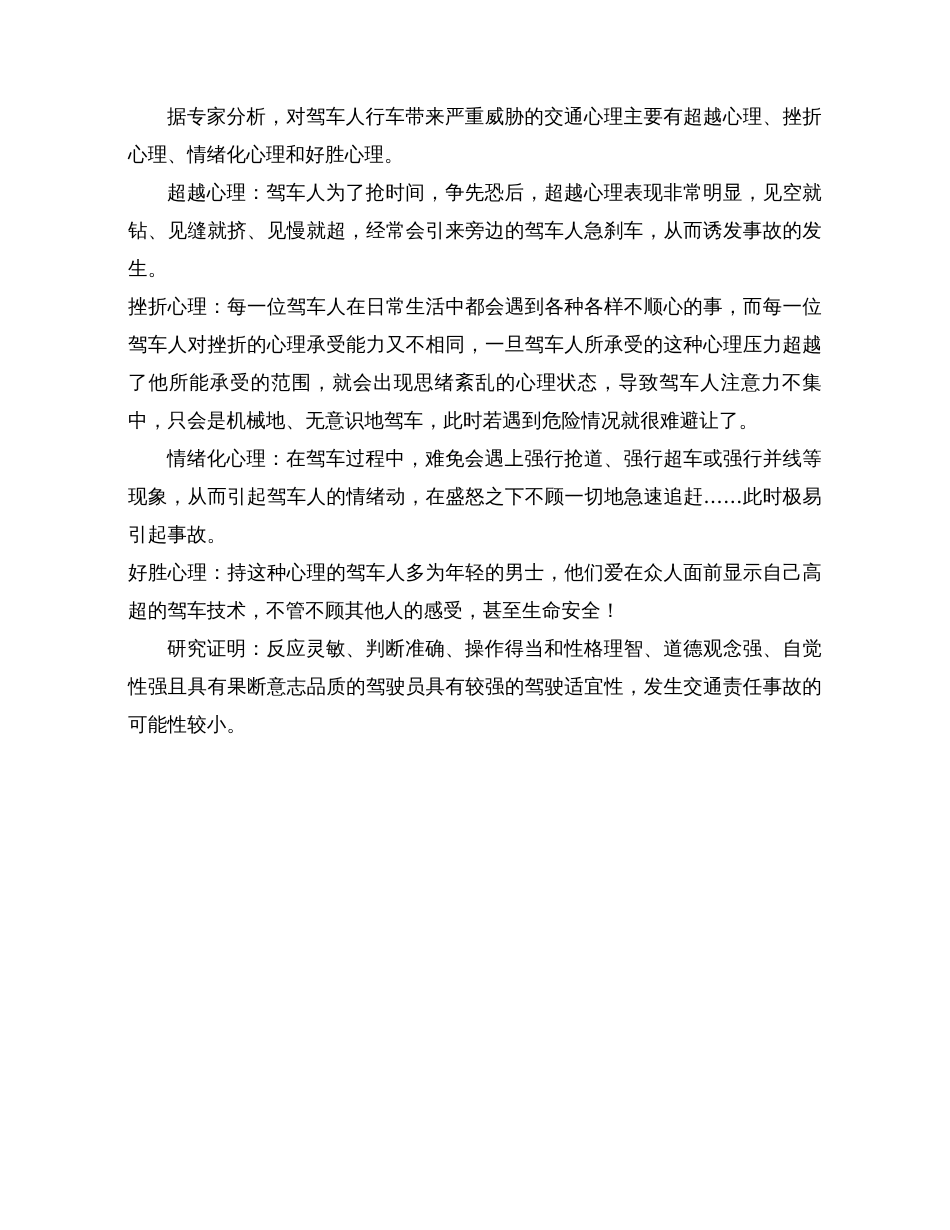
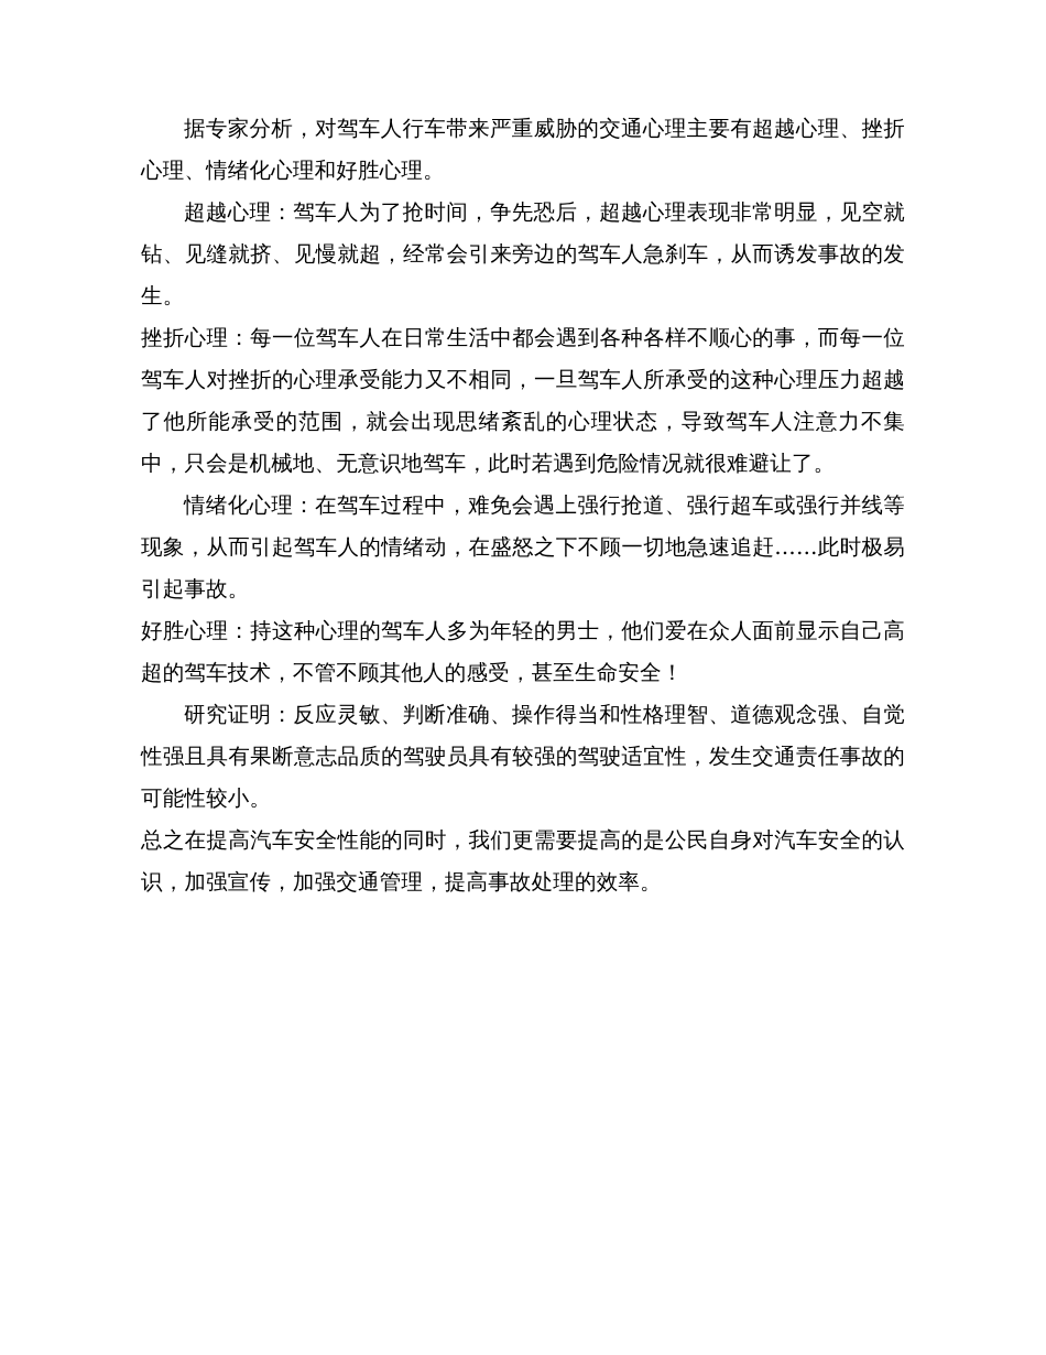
  据专家分析，对驾车人行车带来严重威胁的交通心理主要有超越心理、挫折心理、情绪化心理和好胜心理。
  超越心理：驾车人为了抢时间，争先恐后，超越心理表现非常明显，见空就钻、见缝就挤、见慢就超，经常会引来旁边的驾车人急刹车，从而诱发事故的发生。
  挫折心理：每一位驾车人在日常生活中都会遇到各种各样不顺心的事，而每一位驾车人对挫折的心理承受能力又不相同，一旦驾车人所承受的这种心理压力超越了他所能承受的范围，就会出现思绪紊乱的心理状态，导致驾车人注意力不集中，只会是机械地、无意识地驾车，此时若遇到危险情况就很难避让了。
  情绪化心理：在驾车过程中，难免会遇上强行抢道、强行超车或强行并线等现象，从而引起驾车人的情绪动，在盛怒之下不顾一切地急速追赶……此时极易引起事故。
  好胜心理：持这种心理的驾车人多为年轻的男士，他们爱在众人面前显示自己高超的驾车技术，不管不顾其他人的感受，甚至生命安全！
  研究证明：反应灵敏、判断准确、操作得当和性格理智、道德观念强、自觉性强且具有果断意志品质的驾驶员具有较强的驾驶适宜性，发生交通责任事故的可能性较小。
+ 总之在提高汽车安全性能的同时，我们更需要提高的是公民自身对汽车安全的认识，加强宣传，加强交通管理，提高事故处理的效率。
